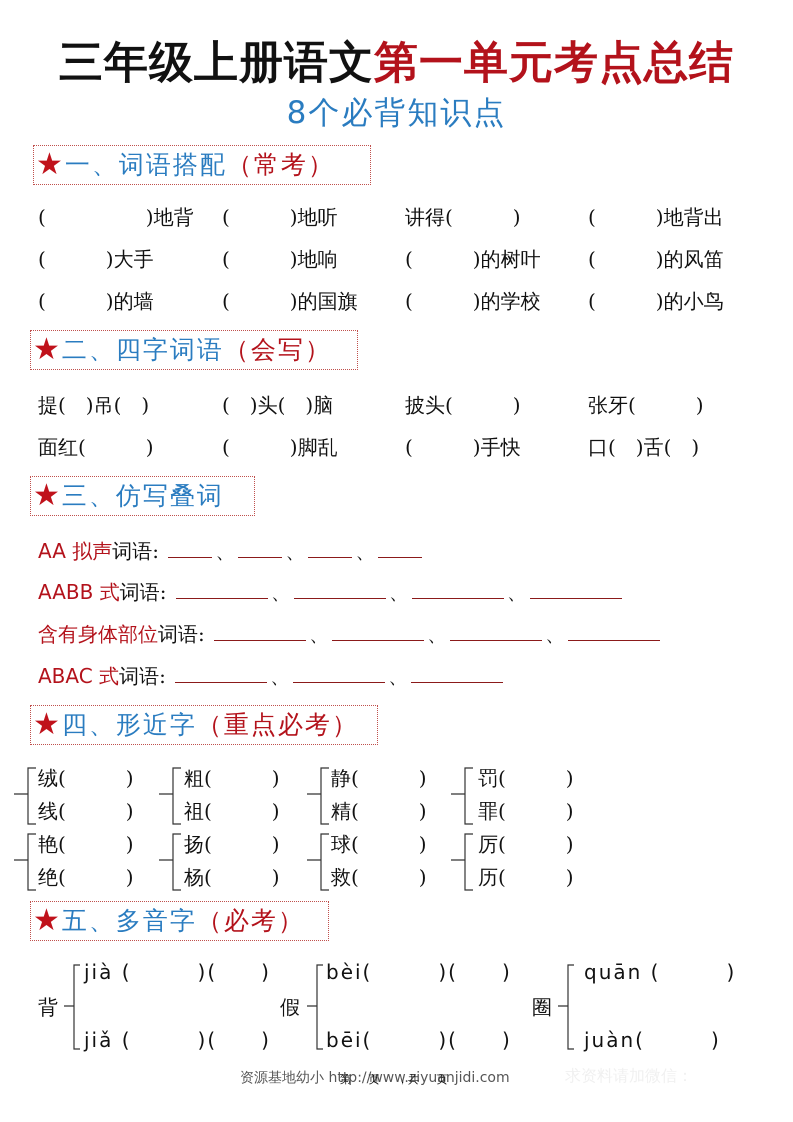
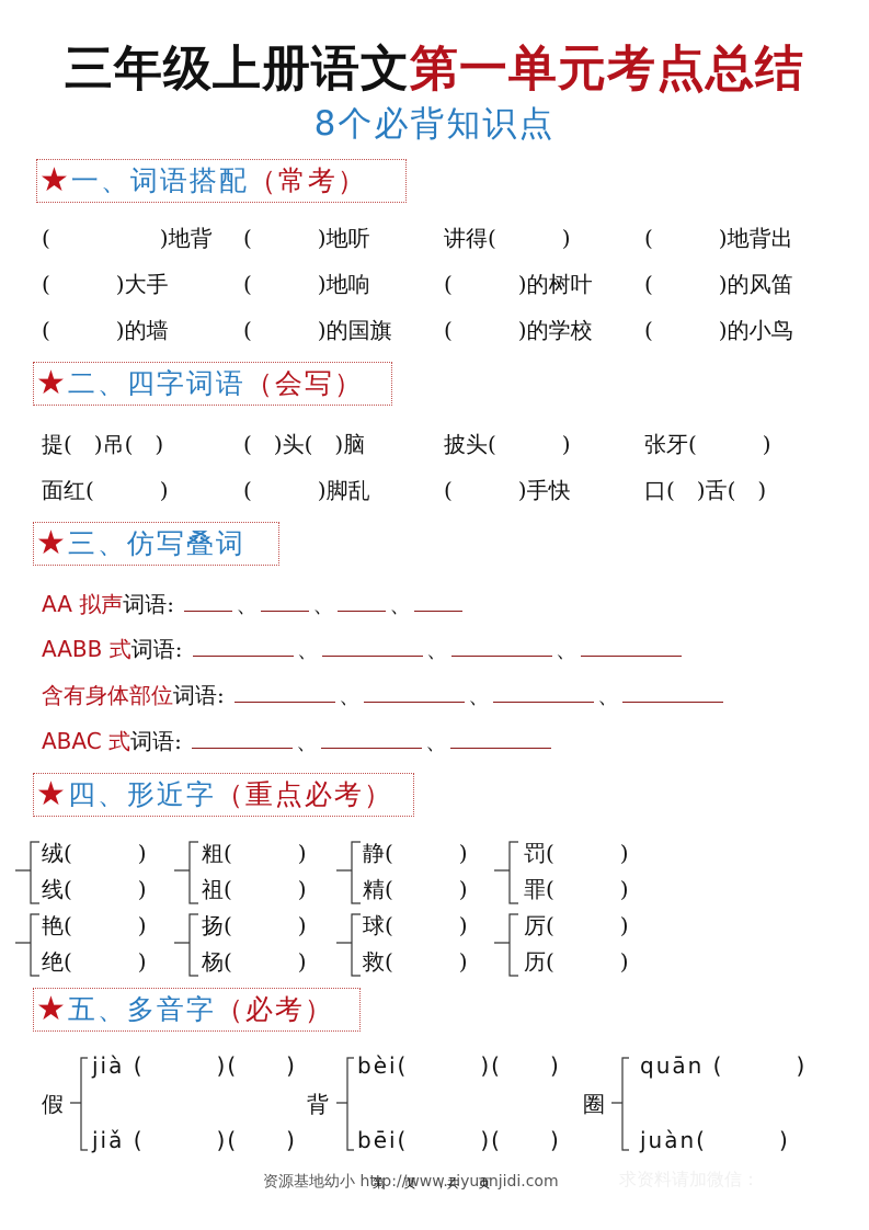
  三年级上册语文第一单元考点总结
  8个必背知识点
  ★
  一、词语搭配
  （常考）
  ( )地背
  ( )地听
  讲得( )
  ( )地背出
  ( )大手
  ( )地响
  ( )的树叶
  ( )的风笛
  ( )的墙
  ( )的国旗
  ( )的学校
  ( )的小鸟
  ★
  二、四字词语
  （会写）
  提( )吊( )
  ( )头( )脑
  披头( )
  张牙( )
  面红( )
  ( )脚乱
  ( )手快
  口( )舌( )
  ★
  三、仿写叠词
  AA 拟声词语: 、 、 、
  AABB 式词语: 、 、 、
  含有身体部位词语: 、 、 、
  ABAC 式词语: 、 、
  ★
  四、形近字
  （重点必考）
  绒( )
  线( )
  粗( )
  祖( )
  静( )
  精( )
  罚( )
  罪( )
  艳( )
  绝( )
  扬( )
  杨( )
  球( )
  救( )
  厉( )
  历( )
  ★
  五、多音字
  （必考）
- 背
+ 假
  jià ( )( )
  jiǎ ( )( )
- 假
+ 背
  bèi( )( )
  bēi( )( )
  圈
  quān ( )
  juàn( )
  资源基地幼小 http://www.ziyuanjidi.com
  第 页 ，共 页
